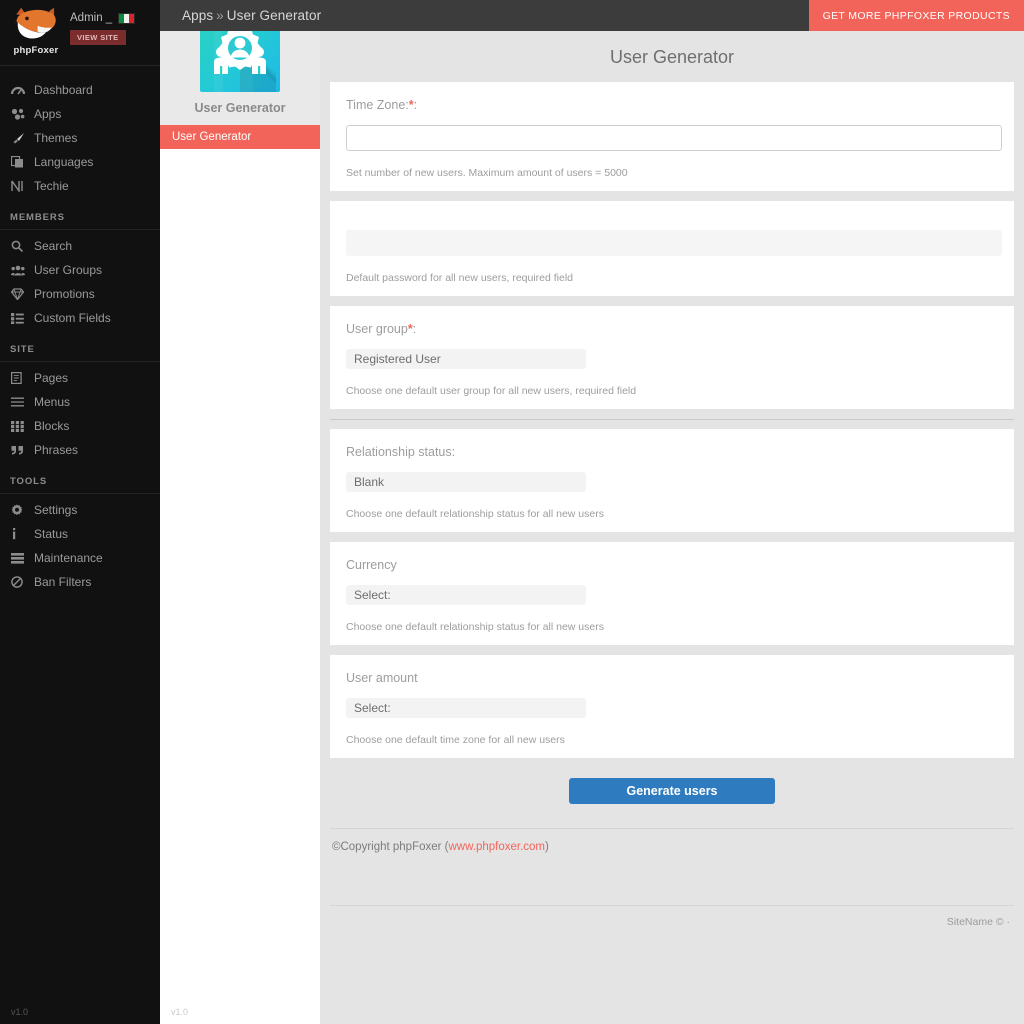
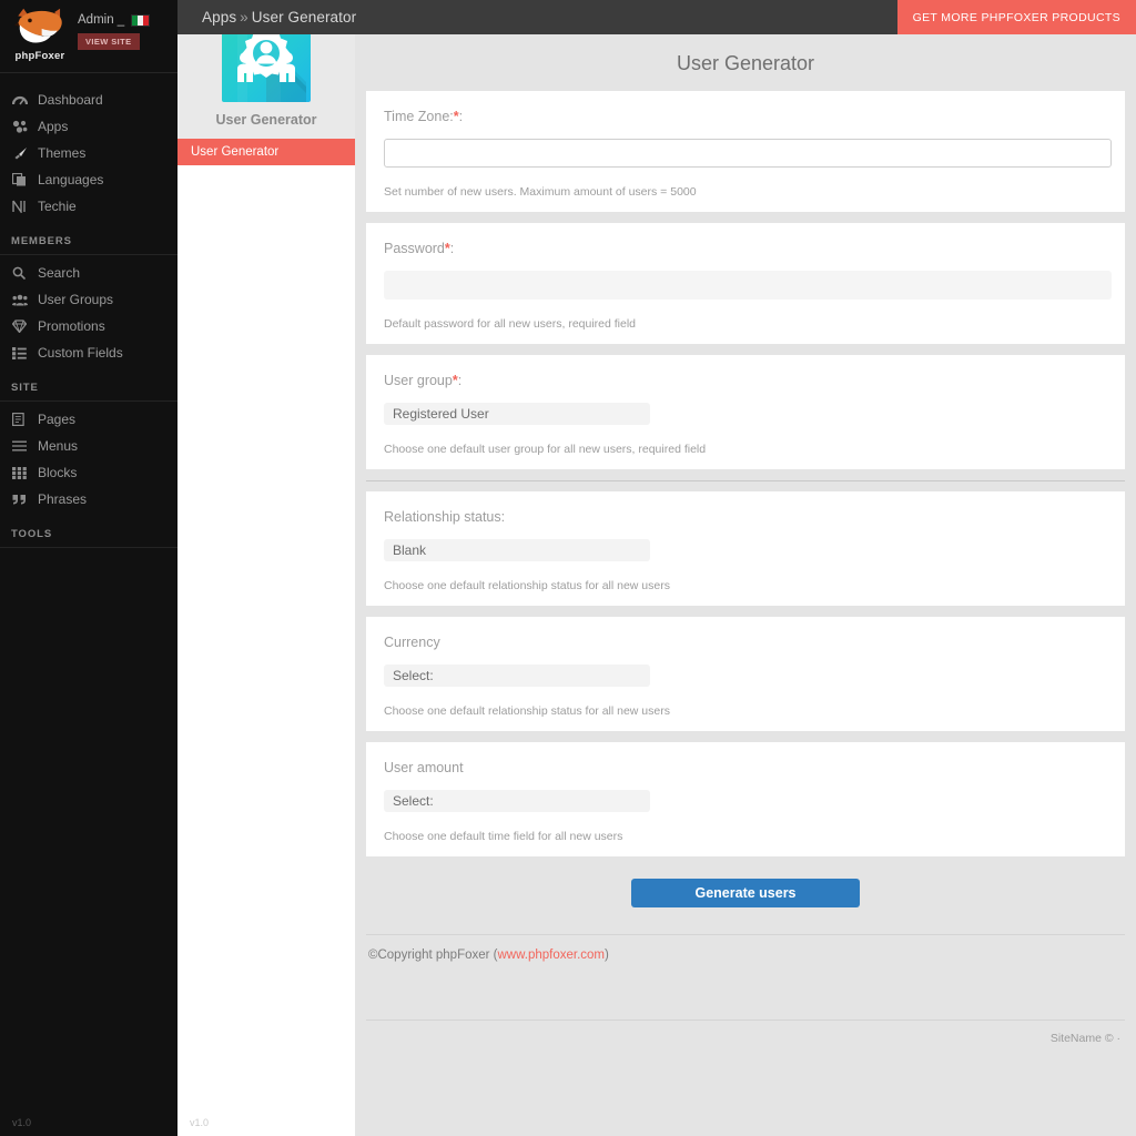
  phpFoxer
  Admin _
  VIEW SITE
  Dashboard
  Apps
  Themes
  Languages
  Techie
  MEMBERS
  Search
  User Groups
  Promotions
  Custom Fields
  SITE
  Pages
  Menus
  Blocks
  Phrases
  TOOLS
- Settings
- Status
- Maintenance
- Ban Filters
  v1.0
  User Generator
  User Generator
  v1.0
  User Generator
  Time Zone:*:
  Set number of new users. Maximum amount of users = 5000
+ Password*:
  Default password for all new users, required field
  User group*:
  Registered User
  Choose one default user group for all new users, required field
  Relationship status:
  Blank
  Choose one default relationship status for all new users
  Currency
  Select:
  Choose one default relationship status for all new users
  User amount
  Select:
- Choose one default time zone for all new users
+ Choose one default time field for all new users
  Generate users
  ©Copyright phpFoxer (www.phpfoxer.com)
  SiteName © ·
  Apps » User Generator
  GET MORE PHPFOXER PRODUCTS
